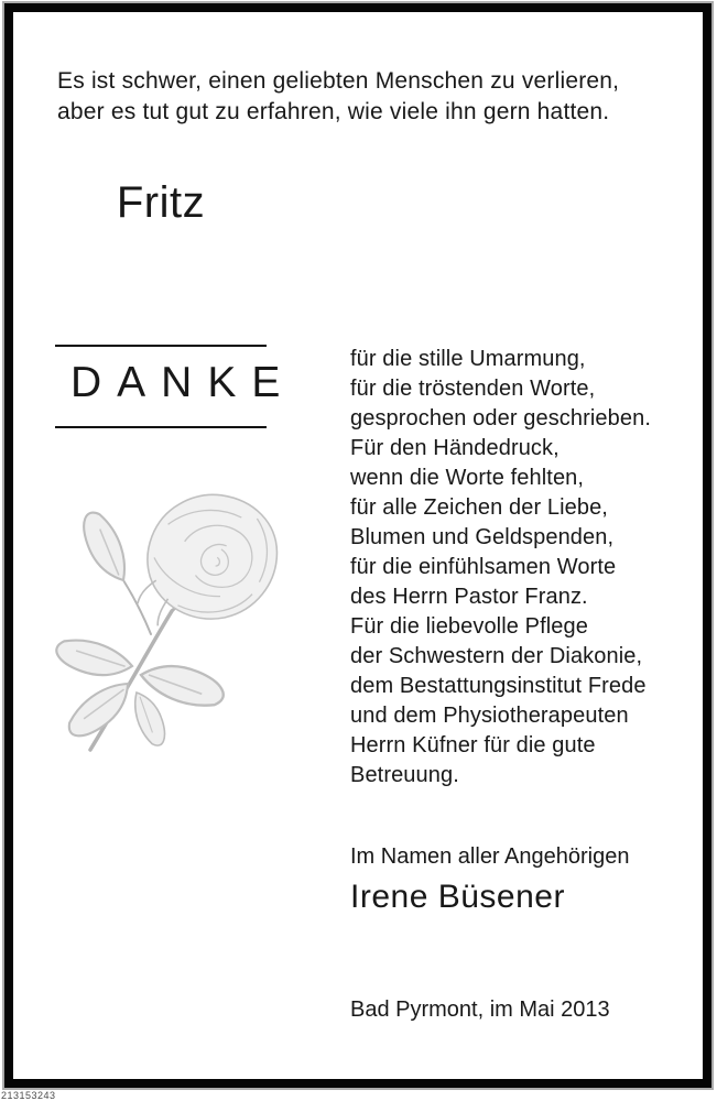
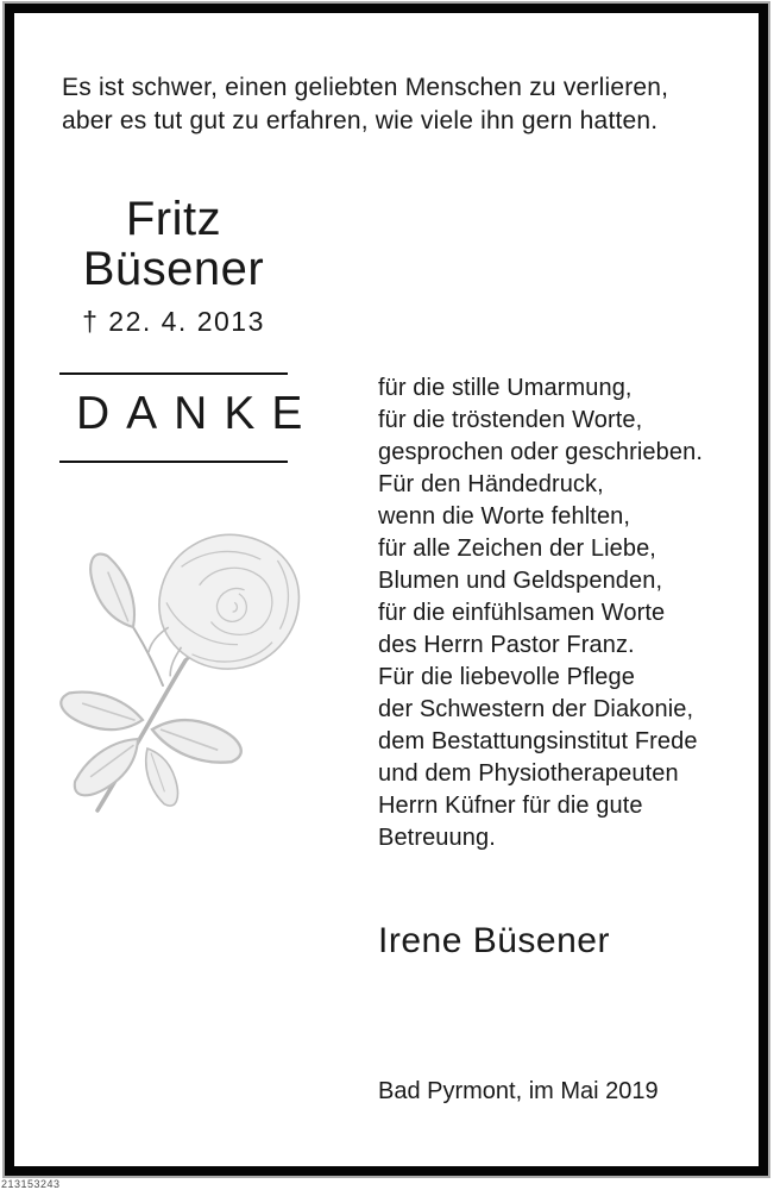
  Es ist schwer, einen geliebten Menschen zu verlieren,
  aber es tut gut zu erfahren, wie viele ihn gern hatten.
  Fritz
+ Büsener
+ † 22. 4. 2013
  DANKE
  für die stille Umarmung,
  für die tröstenden Worte,
  gesprochen oder geschrieben.
  Für den Händedruck,
  wenn die Worte fehlten,
  für alle Zeichen der Liebe,
  Blumen und Geldspenden,
  für die einfühlsamen Worte
  des Herrn Pastor Franz.
  Für die liebevolle Pflege
  der Schwestern der Diakonie,
  dem Bestattungsinstitut Frede
  und dem Physiotherapeuten
  Herrn Küfner für die gute
  Betreuung.
- Im Namen aller Angehörigen
  Irene Büsener
- Bad Pyrmont, im Mai 2013
+ Bad Pyrmont, im Mai 2019
  213153243
